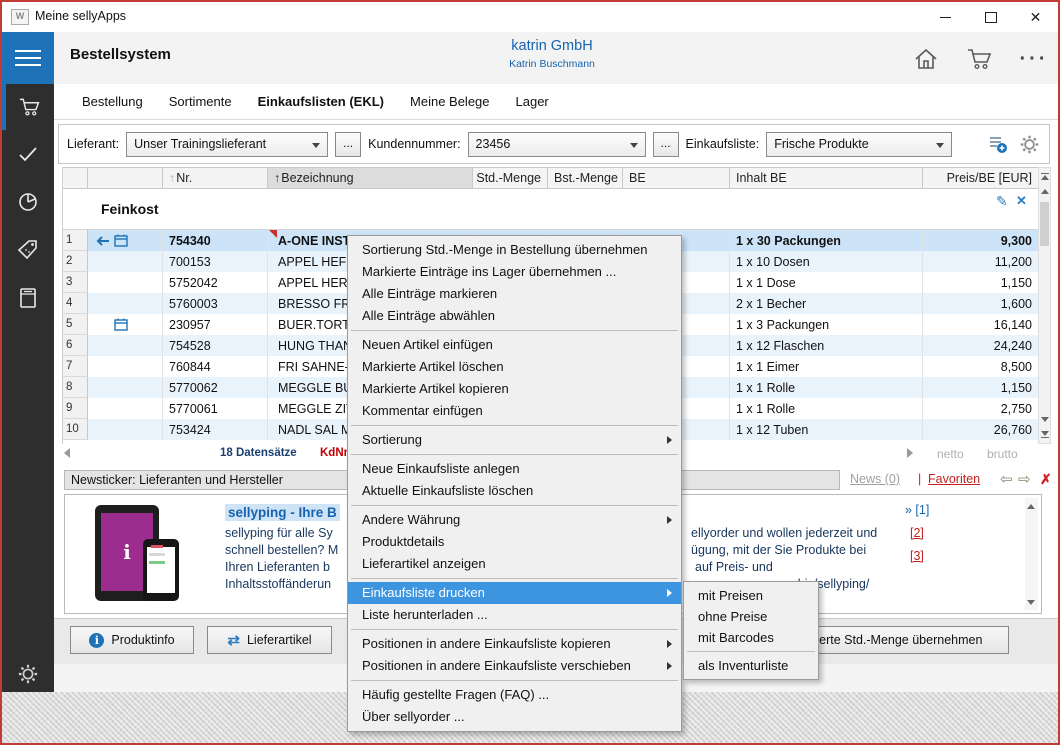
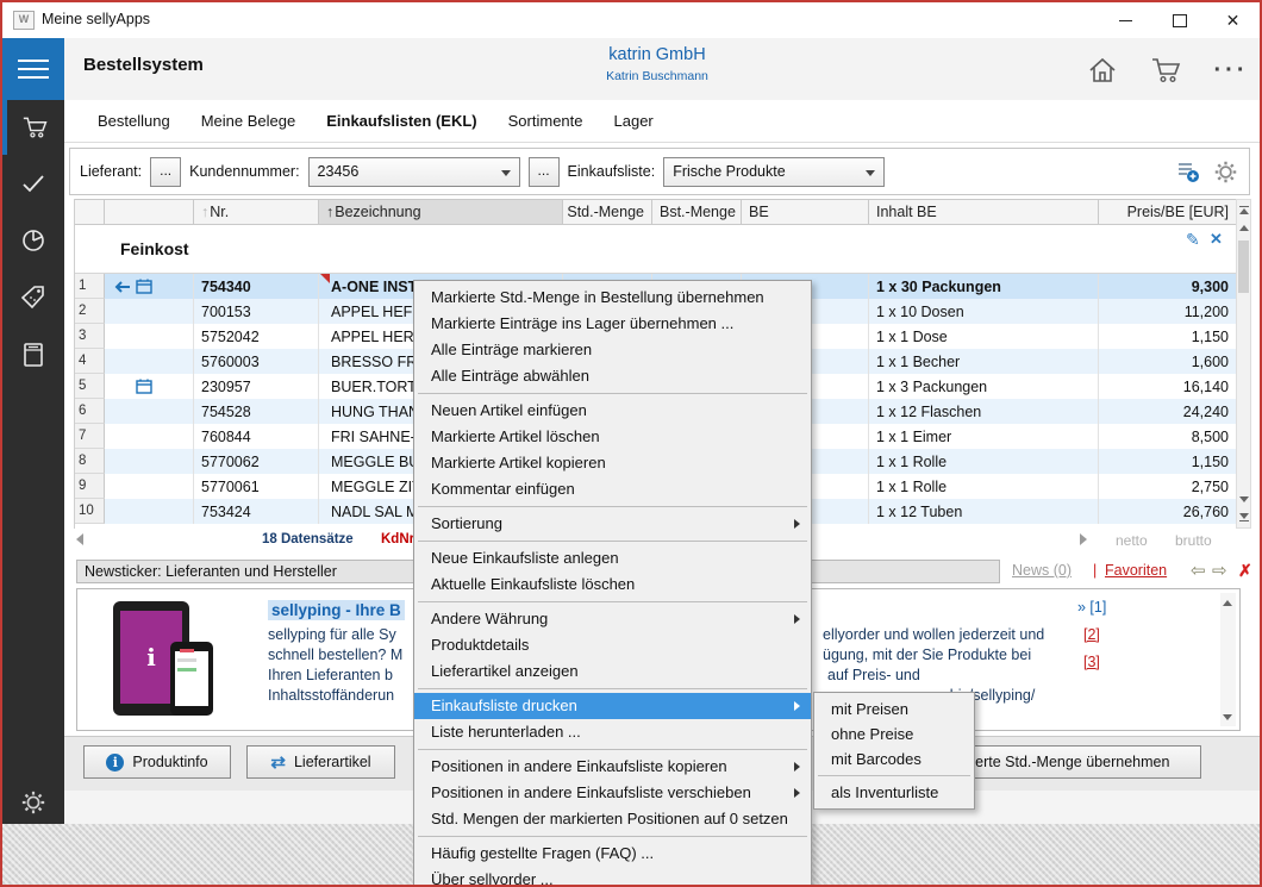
  W
  Meine sellyApps
  ✕
  Bestellsystem
  katrin GmbH
  Katrin Buschmann
  ···
  Bestellung
- Sortimente
+ Meine Belege
  Einkaufslisten (EKL)
- Meine Belege
+ Sortimente
  Lager
  Lieferant:
- Unser Trainingslieferant
  ...
  Kundennummer:
  23456
  ...
  Einkaufsliste:
  Frische Produkte
  ↑
  Nr.
  ↑
  Bezeichnung
  Std.-Menge
  Bst.-Menge
  BE
  Inhalt BE
  Preis/BE [EUR]
  Feinkost
  ✎
  ✕
  1
  754340
  1 x 30 Packungen
  9,300
  2
  700153
  APPEL HEF
  1 x 10 Dosen
  11,200
  3
  5752042
  APPEL HER
  1 x 1 Dose
  1,150
  4
  5760003
  BRESSO FR
- 2 x 1 Becher
+ 1 x 1 Becher
  1,600
  5
  230957
  BUER.TORT
  1 x 3 Packungen
  16,140
  6
  754528
  HUNG THA
  1 x 12 Flaschen
  24,240
  7
  760844
  FRI SAHNE
  1 x 1 Eimer
  8,500
  8
  5770062
  MEGGLE B
  1 x 1 Rolle
  1,150
  9
  5770061
  MEGGLE ZI
  1 x 1 Rolle
  2,750
  10
  753424
  NADL SAL
  1 x 12 Tuben
  26,760
  18 Datensätze
  netto
  brutto
  Newsticker: Lieferanten und Hersteller
  News (0)
  |
  Favoriten
  ⇦
  ⇨
  ✗
  i
  sellyping - Ihre B
  sellyping für alle Sy
  schnell bestellen? M
  Ihren Lieferanten b
  Inhaltsstoffänderun
  ellyorder und wollen jederzeit und
  ügung, mit der Sie Produkte bei
  auf Preis- und
  » [1]
  [2]
  [3]
  i
  Produktinfo
  ⇄
  Lieferartikel
  erte Std.-Menge übernehmen
- Sortierung Std.-Menge in Bestellung übernehmen
+ Markierte Std.-Menge in Bestellung übernehmen
  Markierte Einträge ins Lager übernehmen ...
  Alle Einträge markieren
  Alle Einträge abwählen
  Neuen Artikel einfügen
  Markierte Artikel löschen
  Markierte Artikel kopieren
  Kommentar einfügen
  Sortierung
  Neue Einkaufsliste anlegen
  Aktuelle Einkaufsliste löschen
  Andere Währung
  Produktdetails
  Lieferartikel anzeigen
  Einkaufsliste drucken
  Liste herunterladen ...
  Positionen in andere Einkaufsliste kopieren
  Positionen in andere Einkaufsliste verschieben
+ Std. Mengen der markierten Positionen auf 0 setzen
  Häufig gestellte Fragen (FAQ) ...
  Über sellyorder ...
  mit Preisen
  ohne Preise
  mit Barcodes
  als Inventurliste
